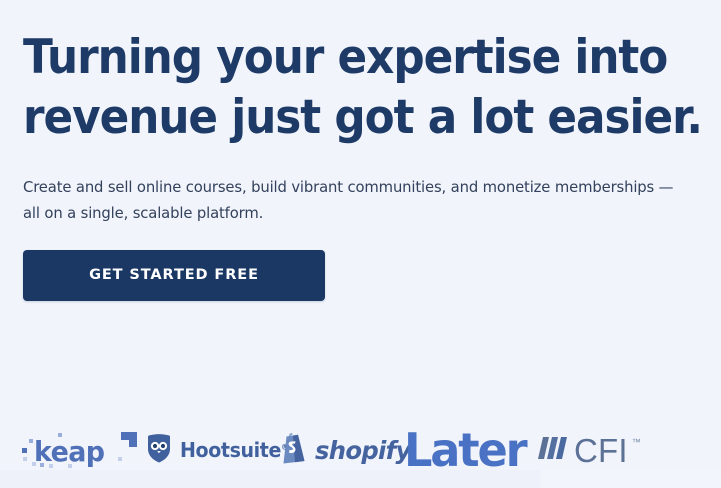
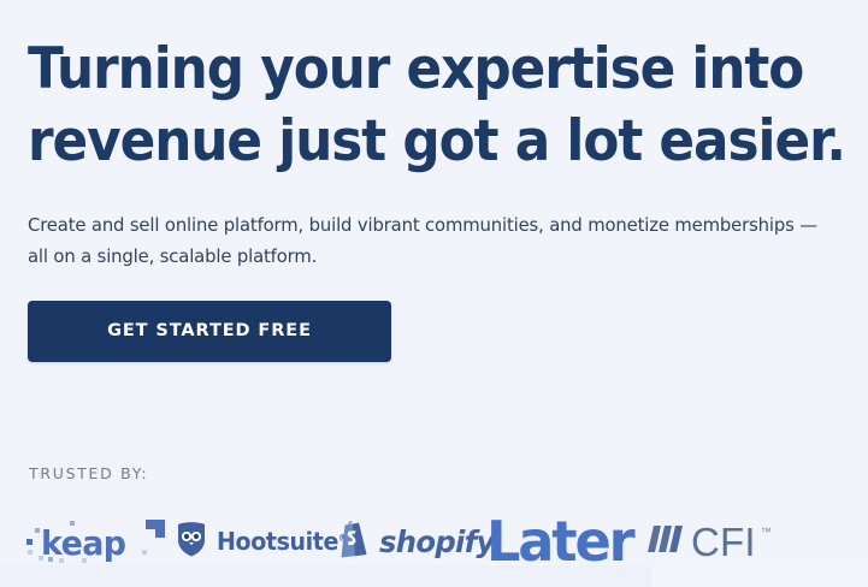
  Turning your expertise into
  revenue just got a lot easier.
- Create and sell online courses, build vibrant communities, and monetize memberships — all on a single, scalable platform.
+ Create and sell online platform, build vibrant communities, and monetize memberships — all on a single, scalable platform.
  GET STARTED FREE
+ TRUSTED BY:
  keap
  Hootsuite®
  shopify
  Later
  CFI
  ™
